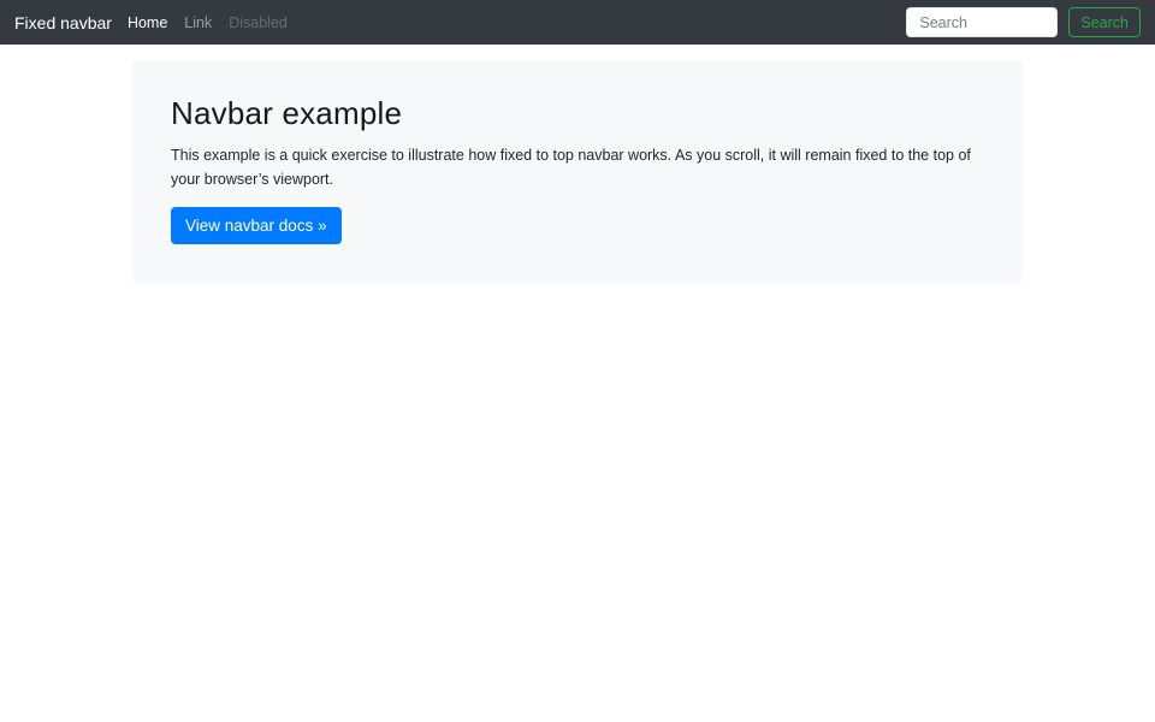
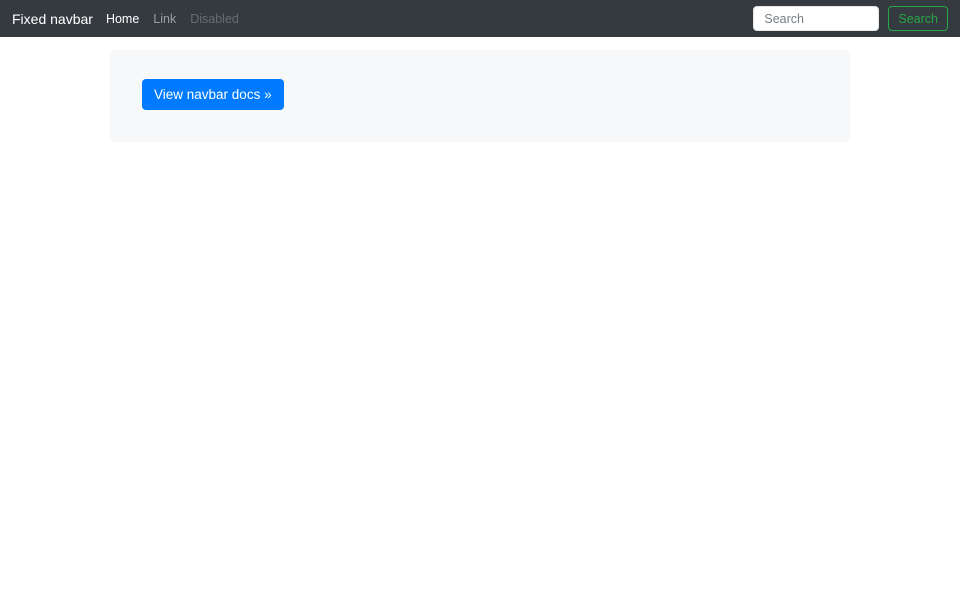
  Fixed navbar
  Home
  Link
  Disabled
  Search
  Search
- Navbar example
- This example is a quick exercise to illustrate how fixed to top navbar works. As you scroll, it will remain fixed to the top of your browser’s viewport.
  View navbar docs »
